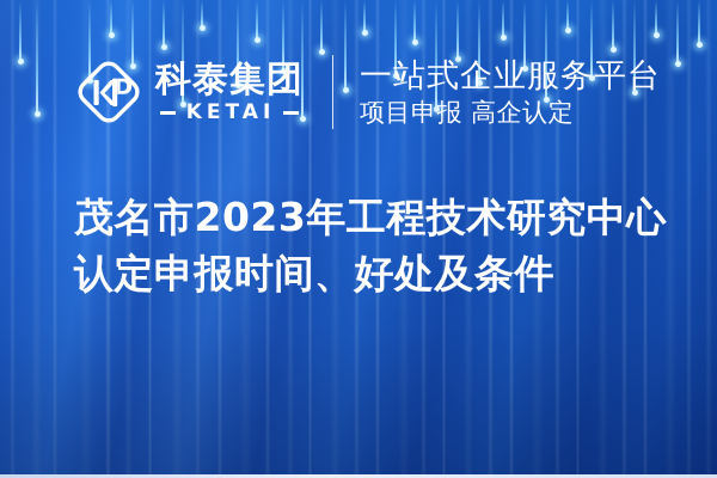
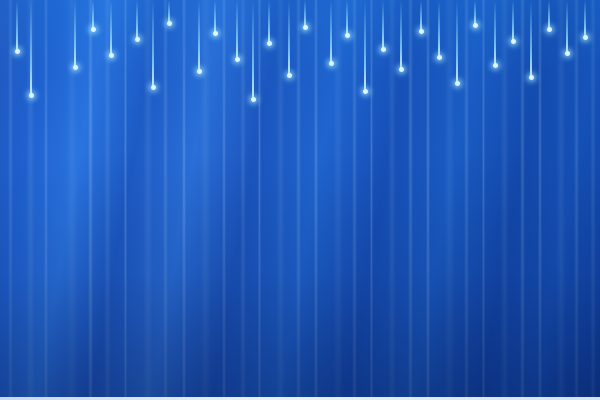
- 科泰集团
- KETAI
- 一站式企业服务平台
- 项目申报 高企认定
- 茂名市2023年工程技术研究中心认定申报时间、好处及条件
